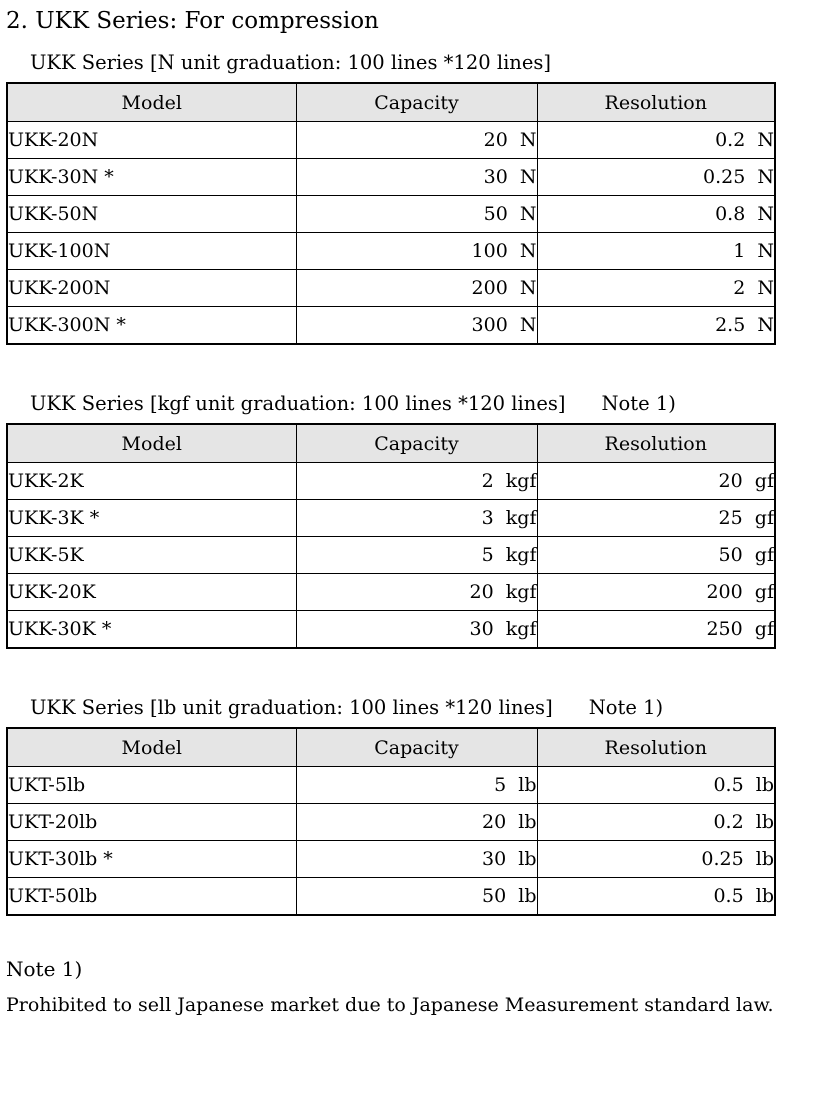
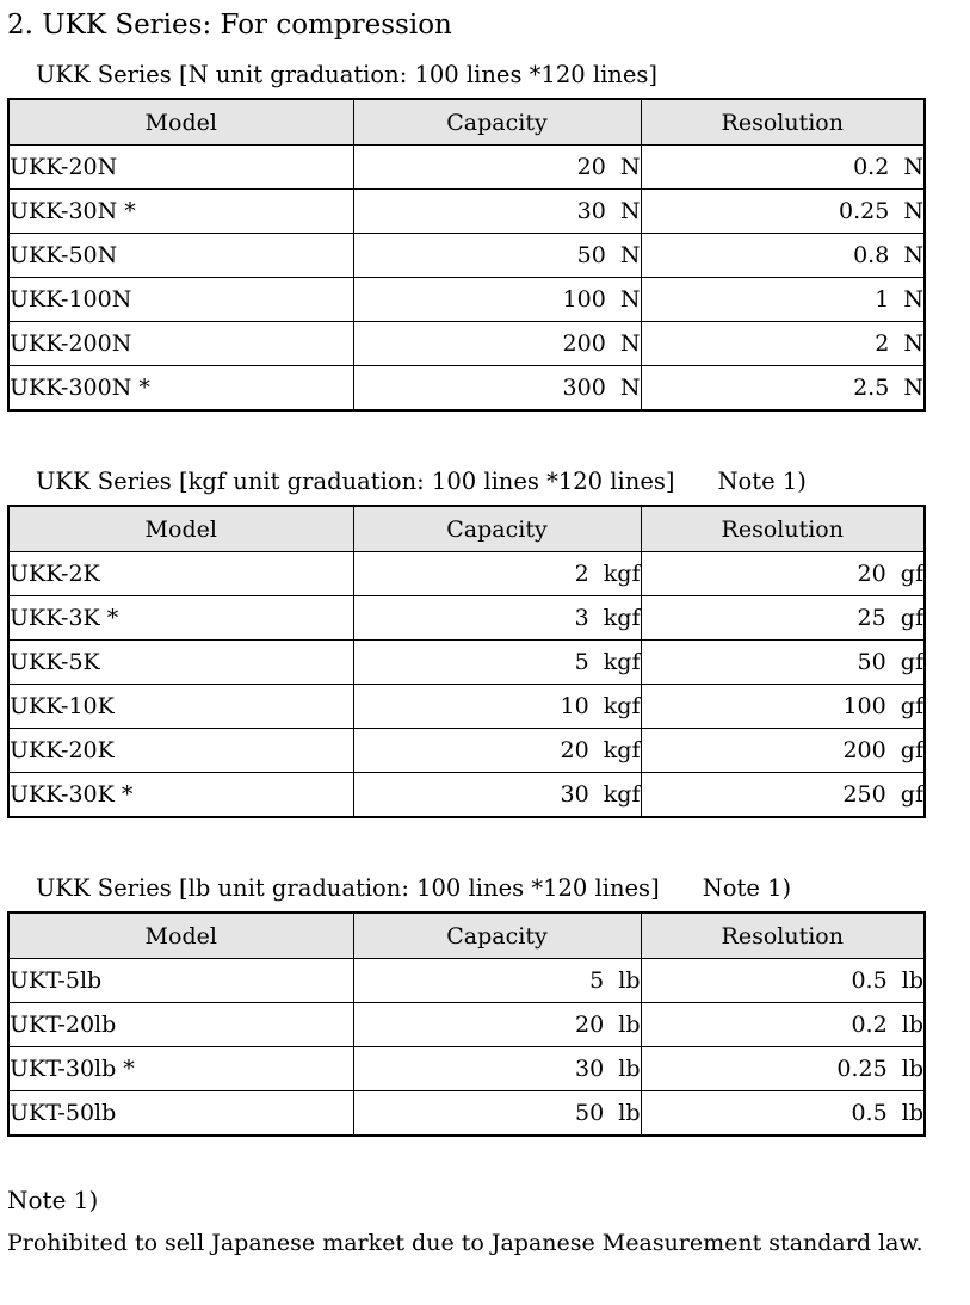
  2. UKK Series: For compression
  UKK Series [N unit graduation: 100 lines *120 lines]
  Model	Capacity	Resolution
  UKK-20N	20 N	0.2 N
  UKK-30N *	30 N	0.25 N
  UKK-50N	50 N	0.8 N
  UKK-100N	100 N	1 N
  UKK-200N	200 N	2 N
  UKK-300N *	300 N	2.5 N
  UKK Series [kgf unit graduation: 100 lines *120 lines] Note 1)
  Model	Capacity	Resolution
  UKK-2K	2 kgf	20 gf
  UKK-3K *	3 kgf	25 gf
  UKK-5K	5 kgf	50 gf
+ UKK-10K	10 kgf	100 gf
  UKK-20K	20 kgf	200 gf
  UKK-30K *	30 kgf	250 gf
  UKK Series [lb unit graduation: 100 lines *120 lines] Note 1)
  Model	Capacity	Resolution
  UKT-5lb	5 lb	0.5 lb
  UKT-20lb	20 lb	0.2 lb
  UKT-30lb *	30 lb	0.25 lb
  UKT-50lb	50 lb	0.5 lb
  Note 1)
  Prohibited to sell Japanese market due to Japanese Measurement standard law.
